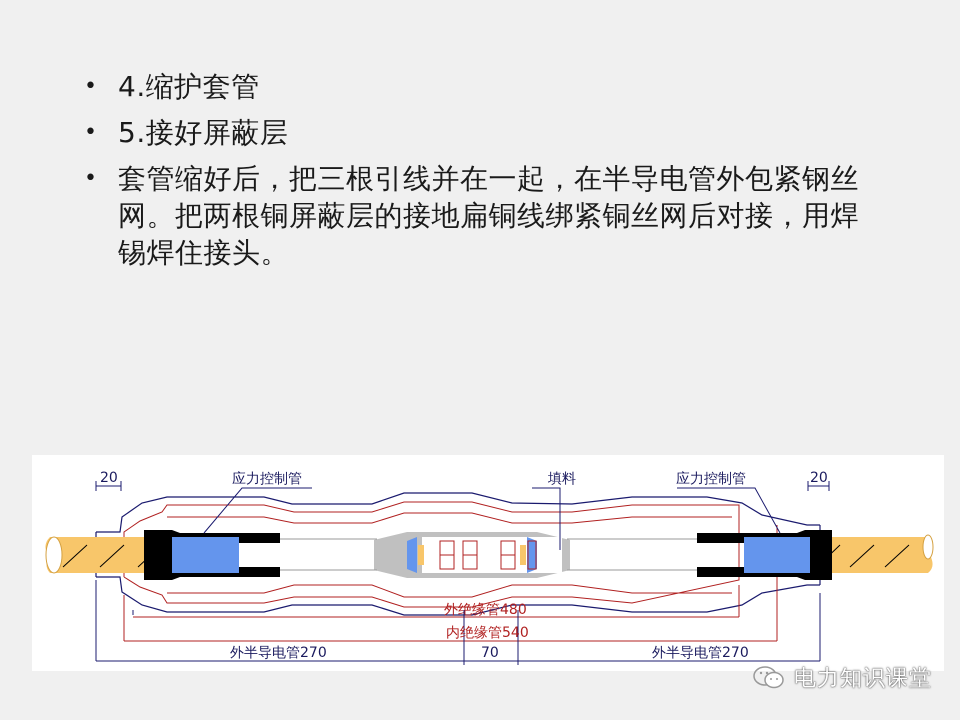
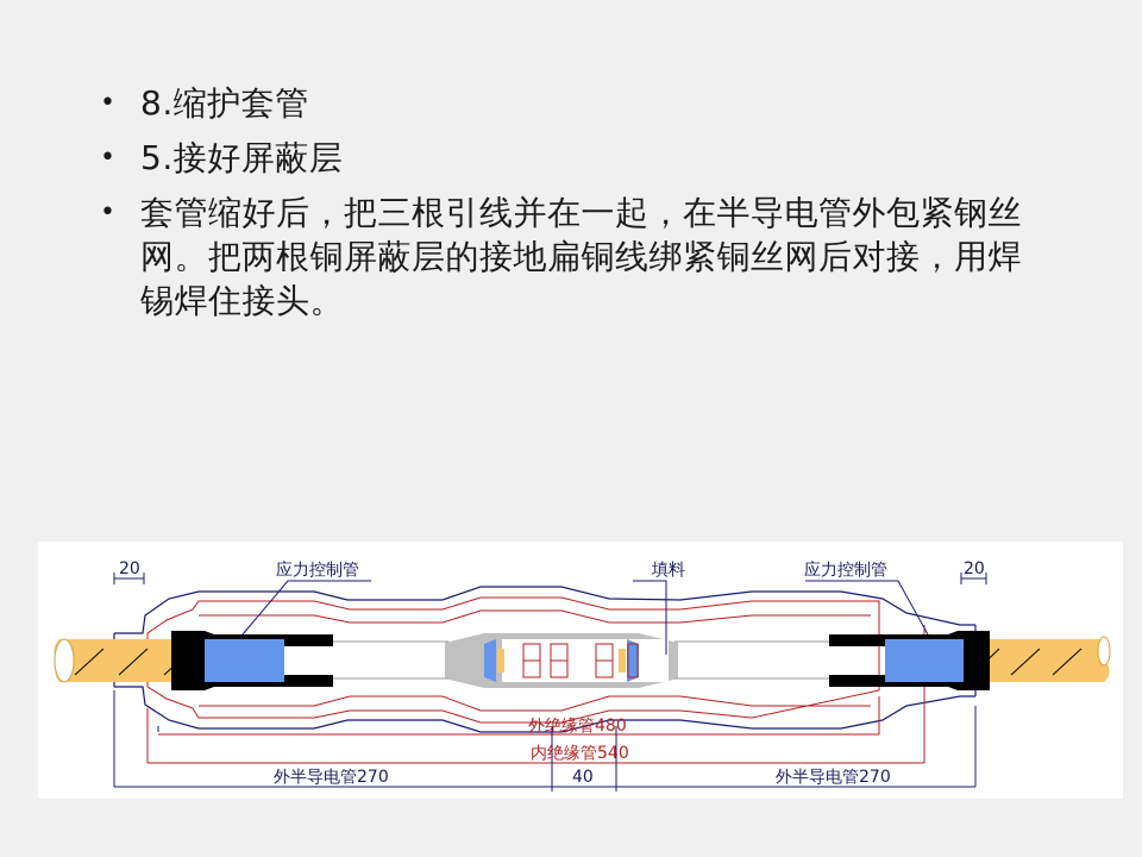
  •
- 4.缩护套管
+ 8.缩护套管
  •
  5.接好屏蔽层
  •
  套管缩好后，把三根引线并在一起，在半导电管外包紧钢丝网。把两根铜屏蔽层的接地扁铜线绑紧铜丝网后对接，用焊锡焊住接头。
  应力控制管
  填料
  应力控制管
  20
  20
  外绝缘管480
  内绝缘管540
  外半导电管270
  外半导电管270
- 70
+ 40
- 电力知识课堂
